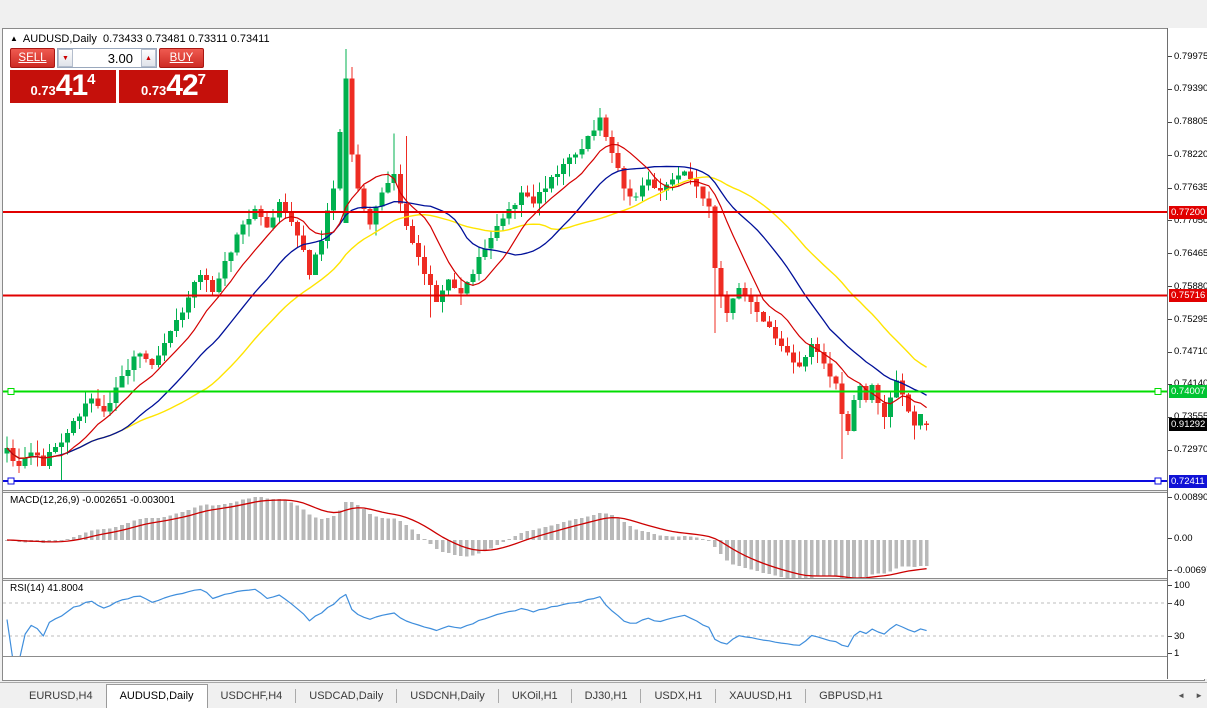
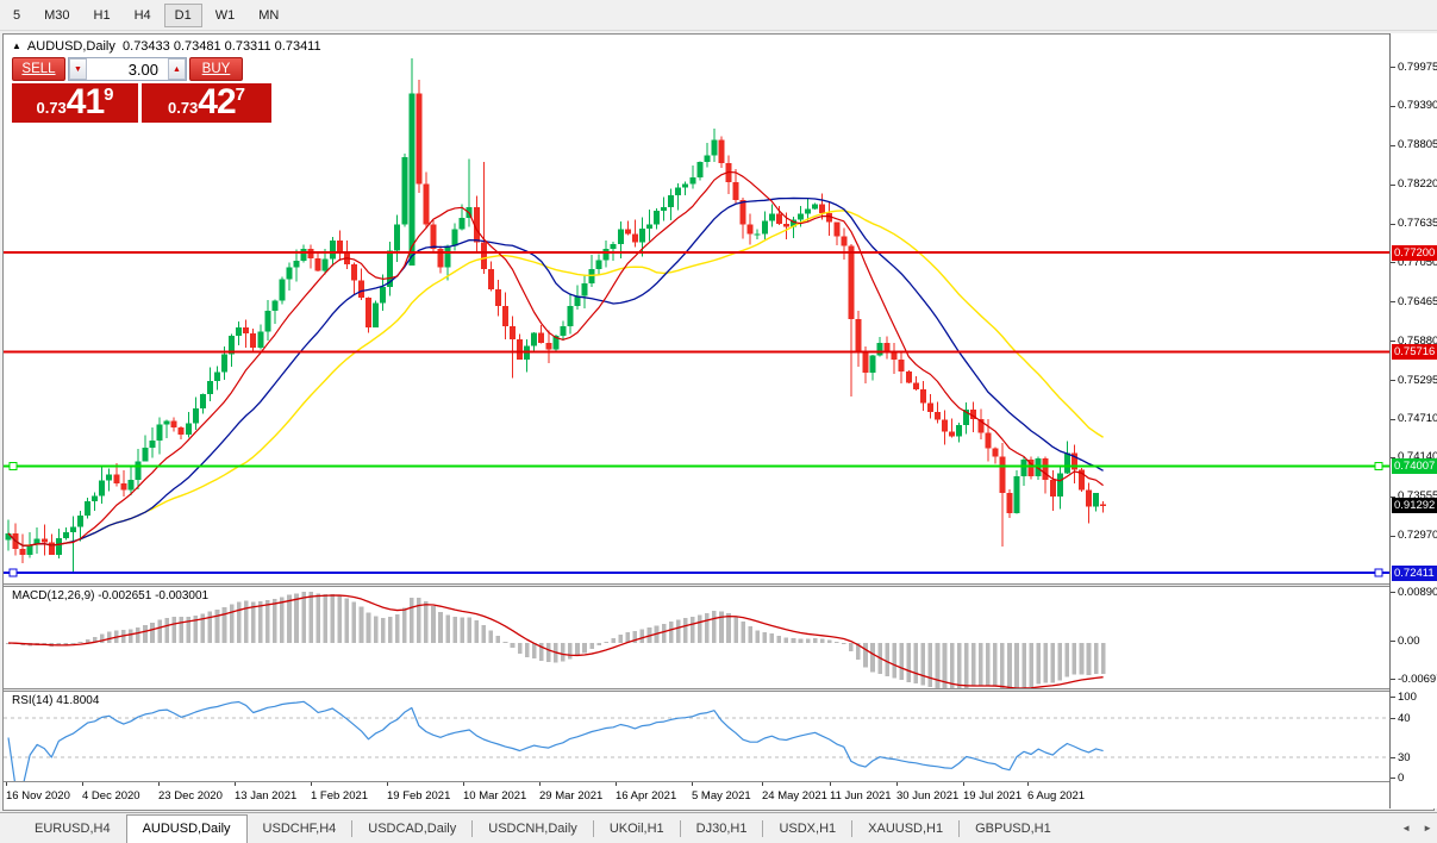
+ 5
+ M30
+ H1
+ H4
+ D1
+ W1
+ MN
  ▲ AUDUSD,Daily 0.73433 0.73481 0.73311 0.73411
  SELL
  3.00
  BUY
  0.73
  41
- 4
+ 9
  0.73
  42
  7
  MACD(12,26,9) -0.002651 -0.003001
  RSI(14) 41.8004
  0.79975
  0.79390
  0.78805
  0.78220
  0.77635
  0.77050
  0.76465
  0.75880
  0.75295
  0.74710
  0.73555
  0.72970
  0.00890
  0.00
  -0.0069
  100
  40
  30
- 1
+ 0
  0.77200
  0.75716
  0.74007
  0.72411
  0.91292
+ 16 Nov 2020
+ 4 Dec 2020
+ 23 Dec 2020
+ 13 Jan 2021
+ 1 Feb 2021
+ 19 Feb 2021
+ 10 Mar 2021
+ 29 Mar 2021
+ 16 Apr 2021
+ 5 May 2021
+ 24 May 2021
+ 11 Jun 2021
+ 30 Jun 2021
+ 19 Jul 2021
+ 6 Aug 2021
  EURUSD,H4
  AUDUSD,Daily
  USDCHF,H4
  USDCAD,Daily
  USDCNH,Daily
  UKOil,H1
  DJ30,H1
  USDX,H1
  XAUUSD,H1
  GBPUSD,H1
  ◄
  ►
